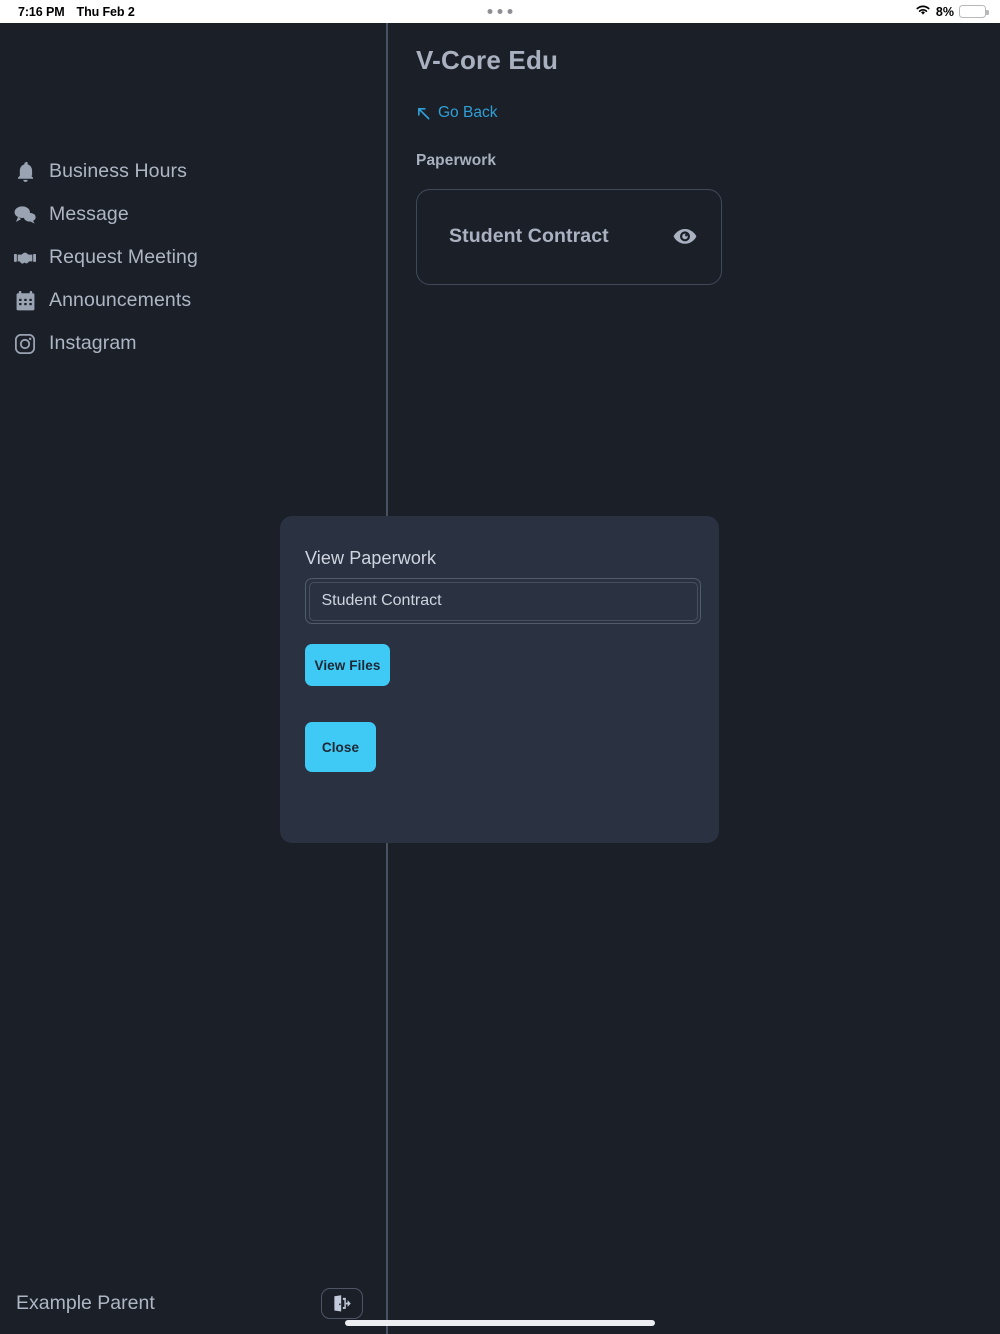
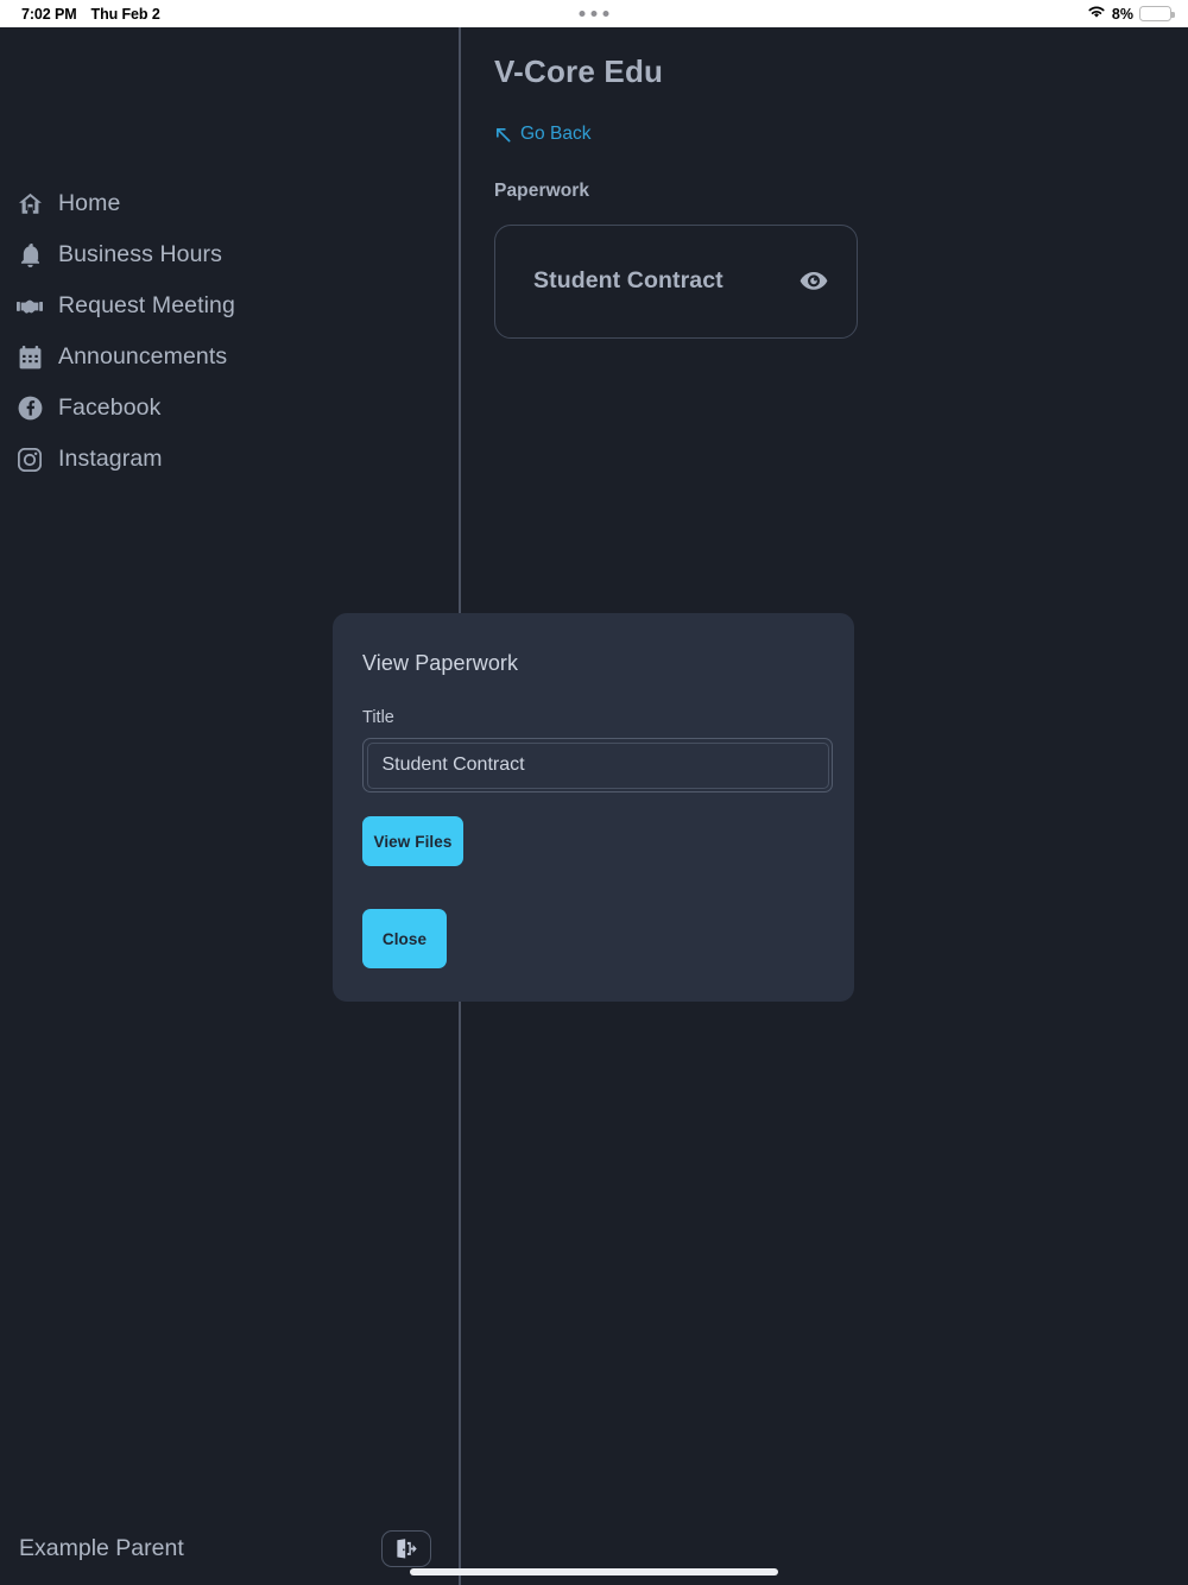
- 7:16 PM
+ 7:02 PM
  Thu Feb 2
  8%
+ Home
  Business Hours
- Message
  Request Meeting
  Announcements
+ Facebook
  Instagram
  Example Parent
  V-Core Edu
  Go Back
  Paperwork
  Student Contract
  View Paperwork
+ Title
  Student Contract
  View Files
  Close
